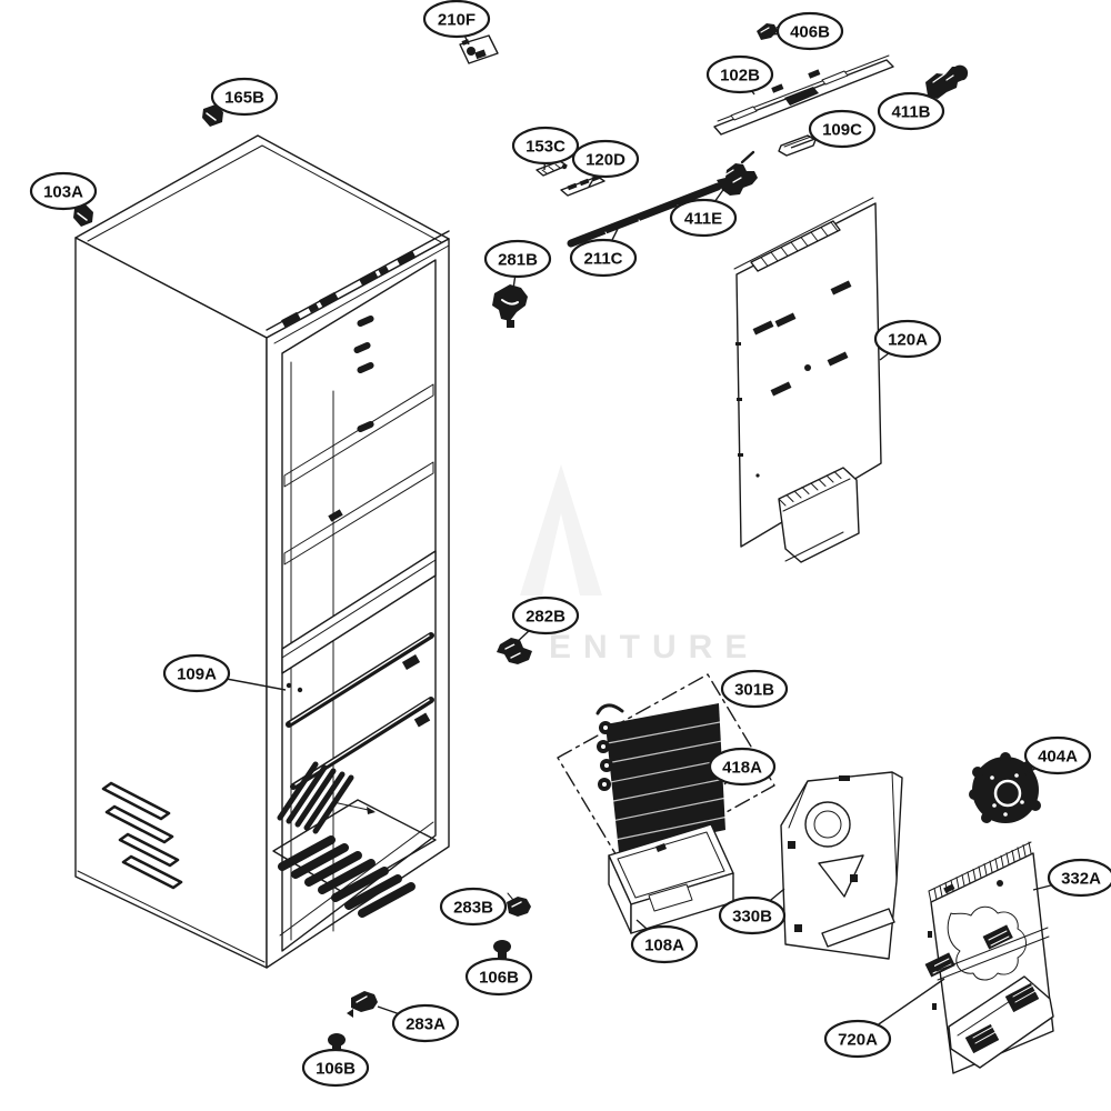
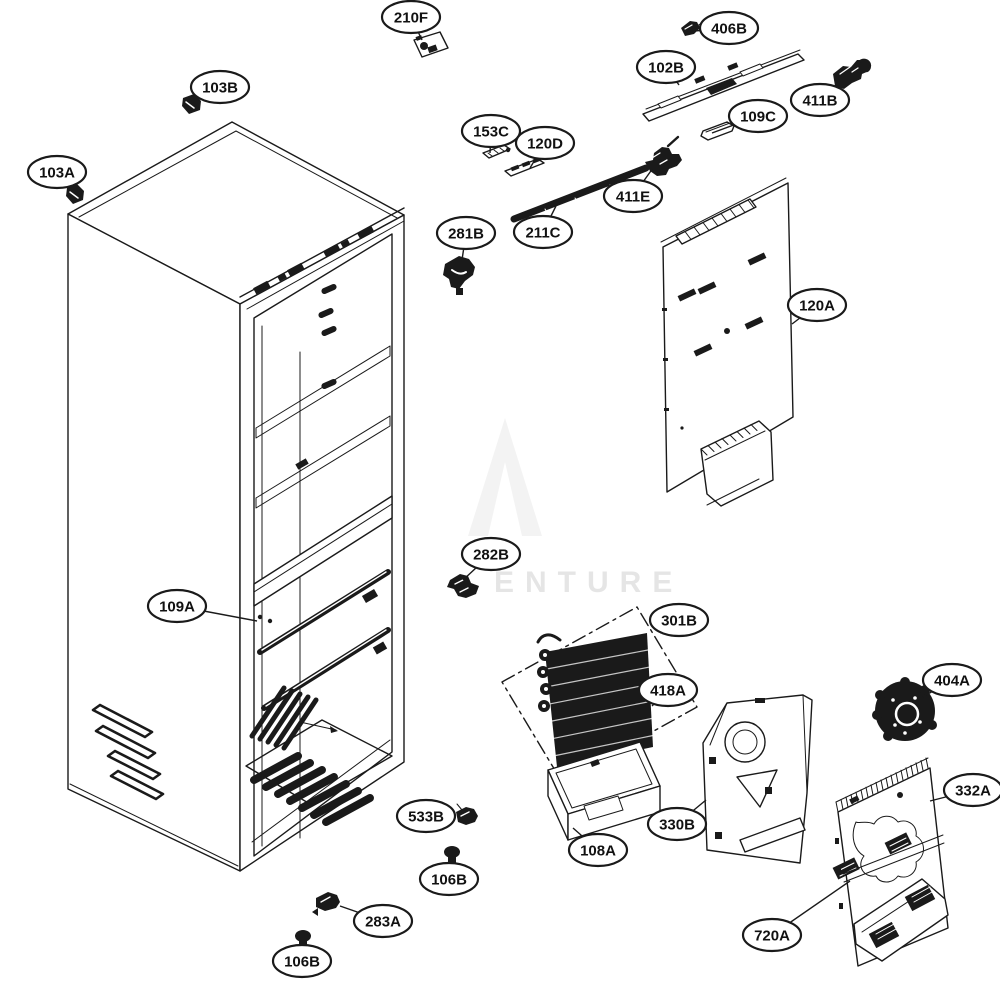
  ENTURE
  210F
- 165B
+ 103B
  103A
  406B
  102B
  411B
  109C
  153C
  120D
  411E
  281B
  211C
  120A
  282B
  109A
  301B
  418A
  404A
  332A
  330B
- 283B
+ 533B
  106B
  283A
  106B
  720A
  108A
